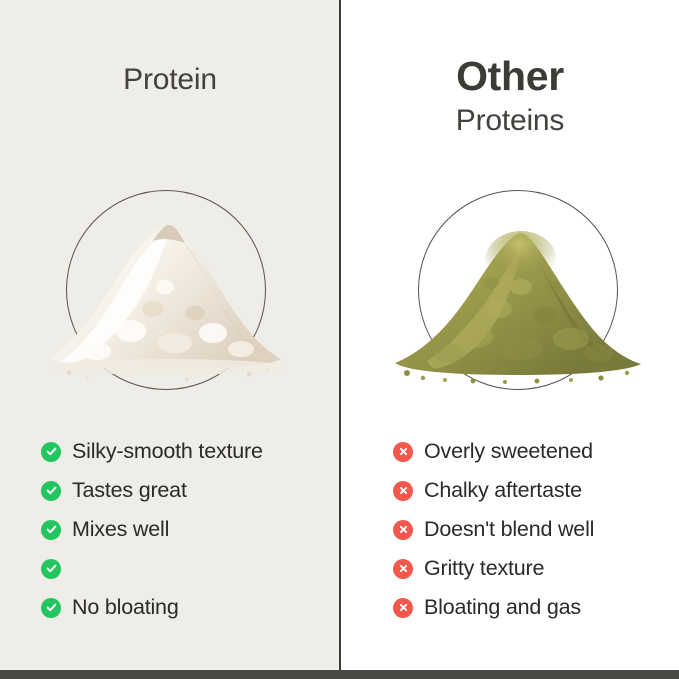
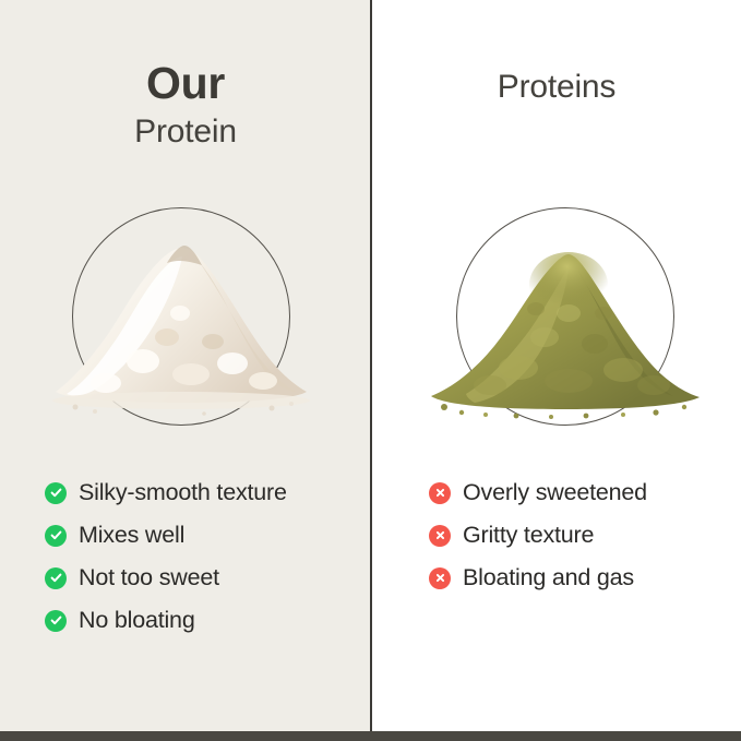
+ Our
  Protein
  Silky-smooth texture
- Tastes great
  Mixes well
+ Not too sweet
  No bloating
- Other
  Proteins
  Overly sweetened
- Chalky aftertaste
- Doesn't blend well
  Gritty texture
  Bloating and gas
